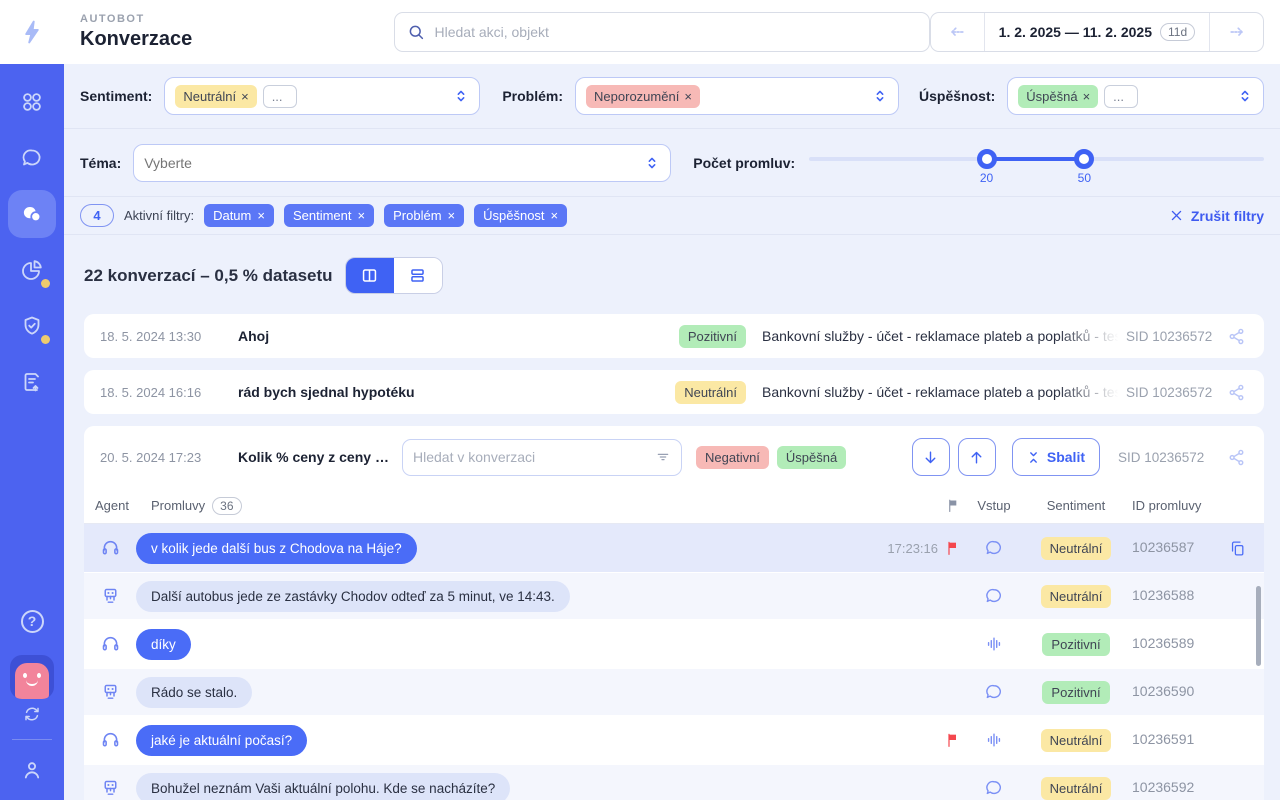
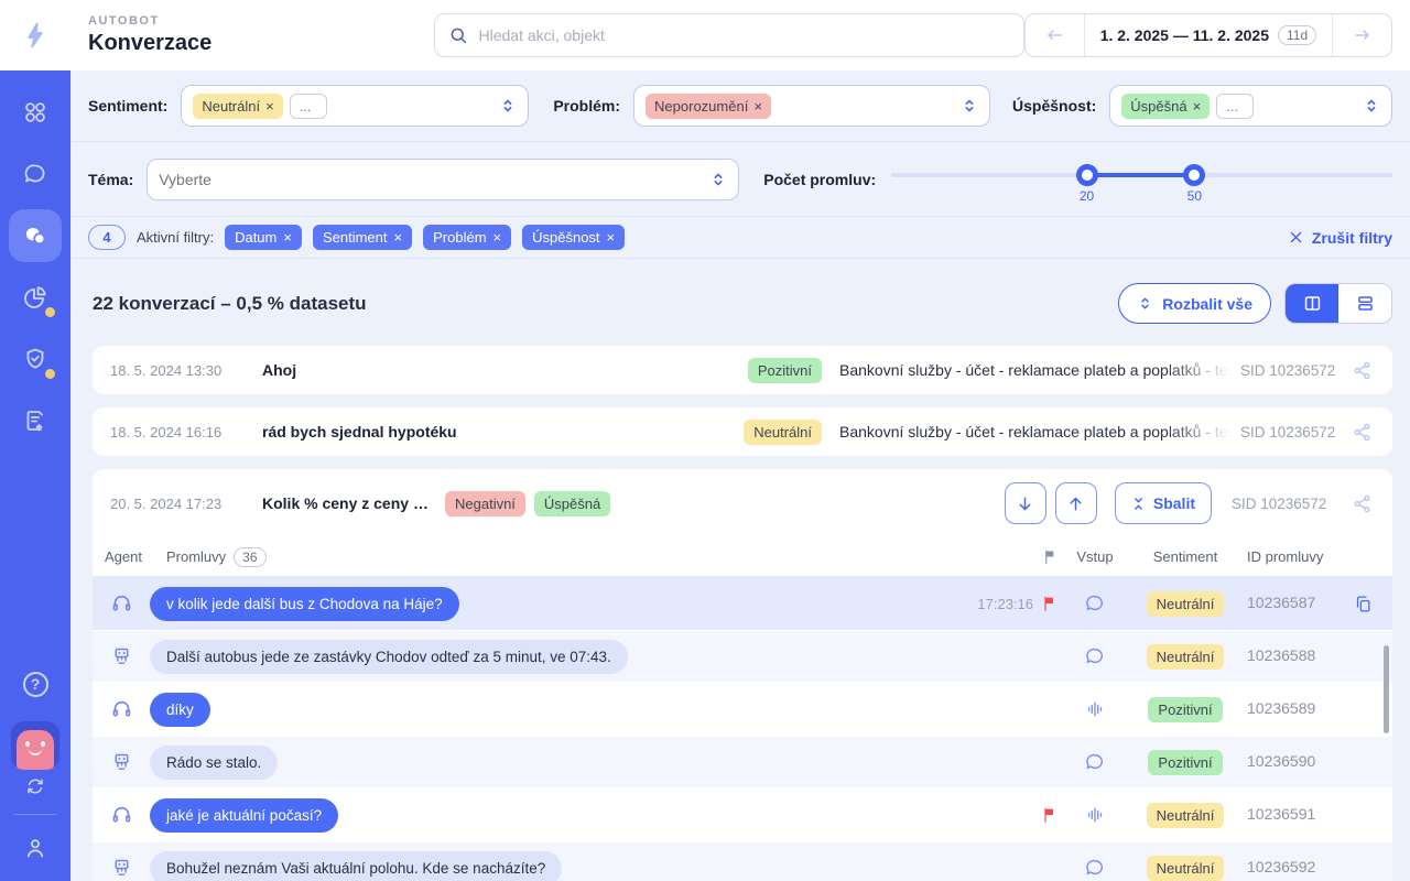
  AUTOBOT
  Konverzace
  Hledat akci, objekt
  1. 2. 2025 — 11. 2. 2025
  11d
  Sentiment:
  Neutrální
  ...
  Problém:
  Neporozumění
  Úspěšnost:
  Úspěšná
  ...
  Téma:
  Vyberte
  Počet promluv:
  20
  50
  4
  Aktivní filtry:
  Datum
  Sentiment
  Problém
  Úspěšnost
  Zrušit filtry
  22 konverzací – 0,5 % datasetu
+ Rozbalit vše
  18. 5. 2024 13:30
  Ahoj
  Pozitivní
  Bankovní služby - účet - reklamace plateb a poplatků - tes
  SID 10236572
  18. 5. 2024 16:16
  rád bych sjednal hypotéku
  Neutrální
  Bankovní služby - účet - reklamace plateb a poplatků - tes
  SID 10236572
  20. 5. 2024 17:23
  Kolik % ceny z ceny ne
- Hledat v konverzaci
  Negativní
  Úspěšná
  Sbalit
  SID 10236572
  Agent
  Promluvy
  36
  Vstup
  Sentiment
  ID promluvy
  v kolik jede další bus z Chodova na Háje?
  17:23:16
  Neutrální
  10236587
- Další autobus jede ze zastávky Chodov odteď za 5 minut, ve 14:43.
+ Další autobus jede ze zastávky Chodov odteď za 5 minut, ve 07:43.
  Neutrální
  10236588
  díky
  Pozitivní
  10236589
  Rádo se stalo.
  Pozitivní
  10236590
  jaké je aktuální počasí?
  Neutrální
  10236591
  Bohužel neznám Vaši aktuální polohu. Kde se nacházíte?
  Neutrální
  10236592
